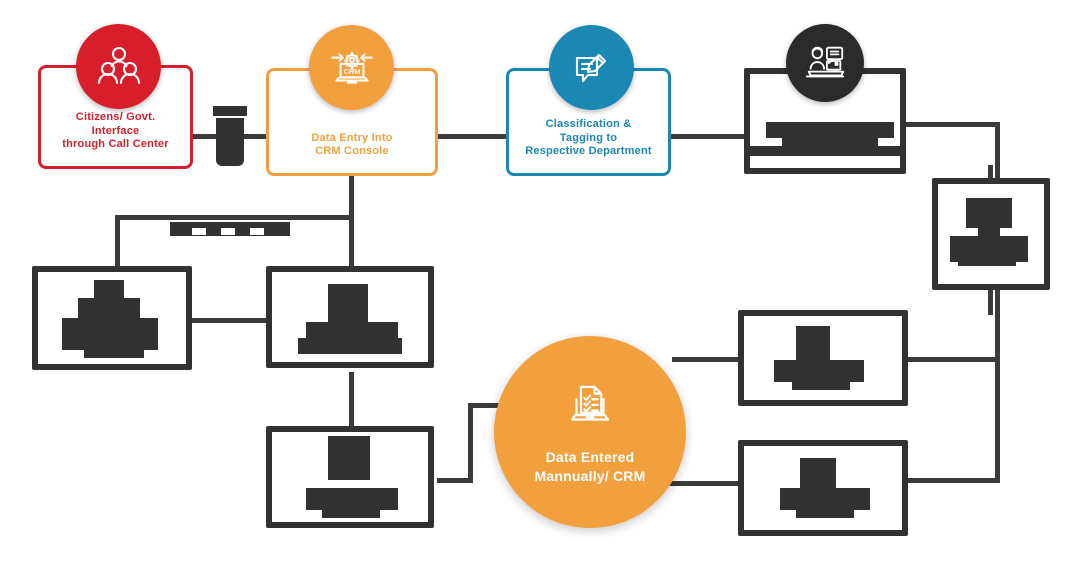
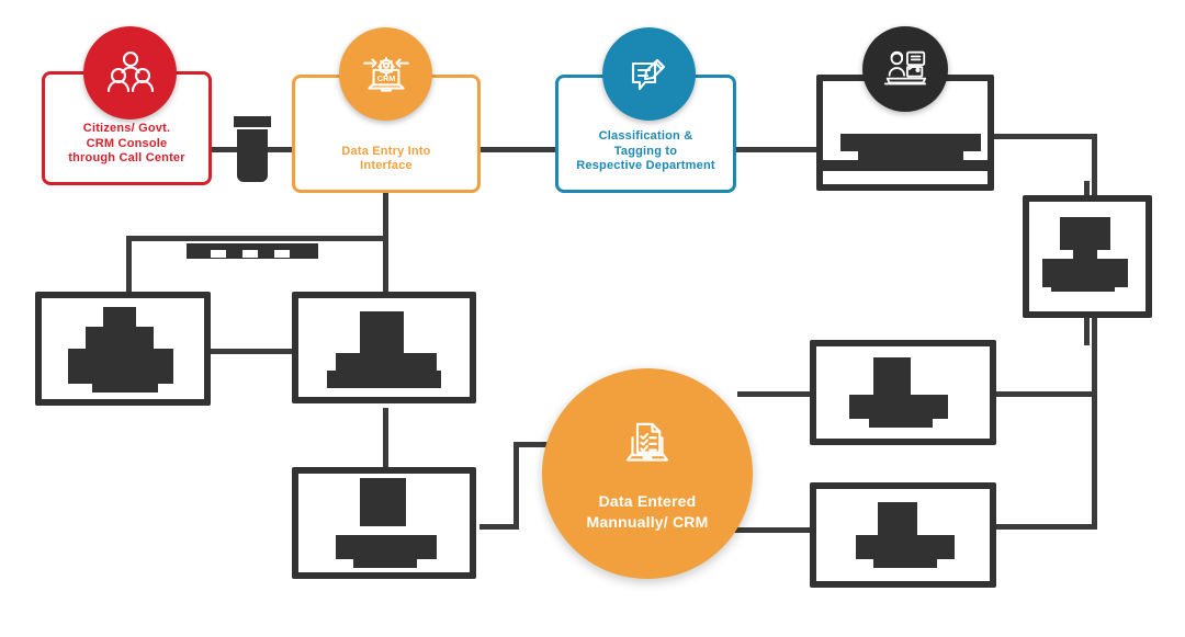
  Citizens/ Govt.
- Interface
+ CRM Console
  through Call Center
  Data Entry Into
- CRM Console
+ Interface
  CRM
  Classification &
  Tagging to
  Respective Department
  Data Entered
  Mannually/ CRM
